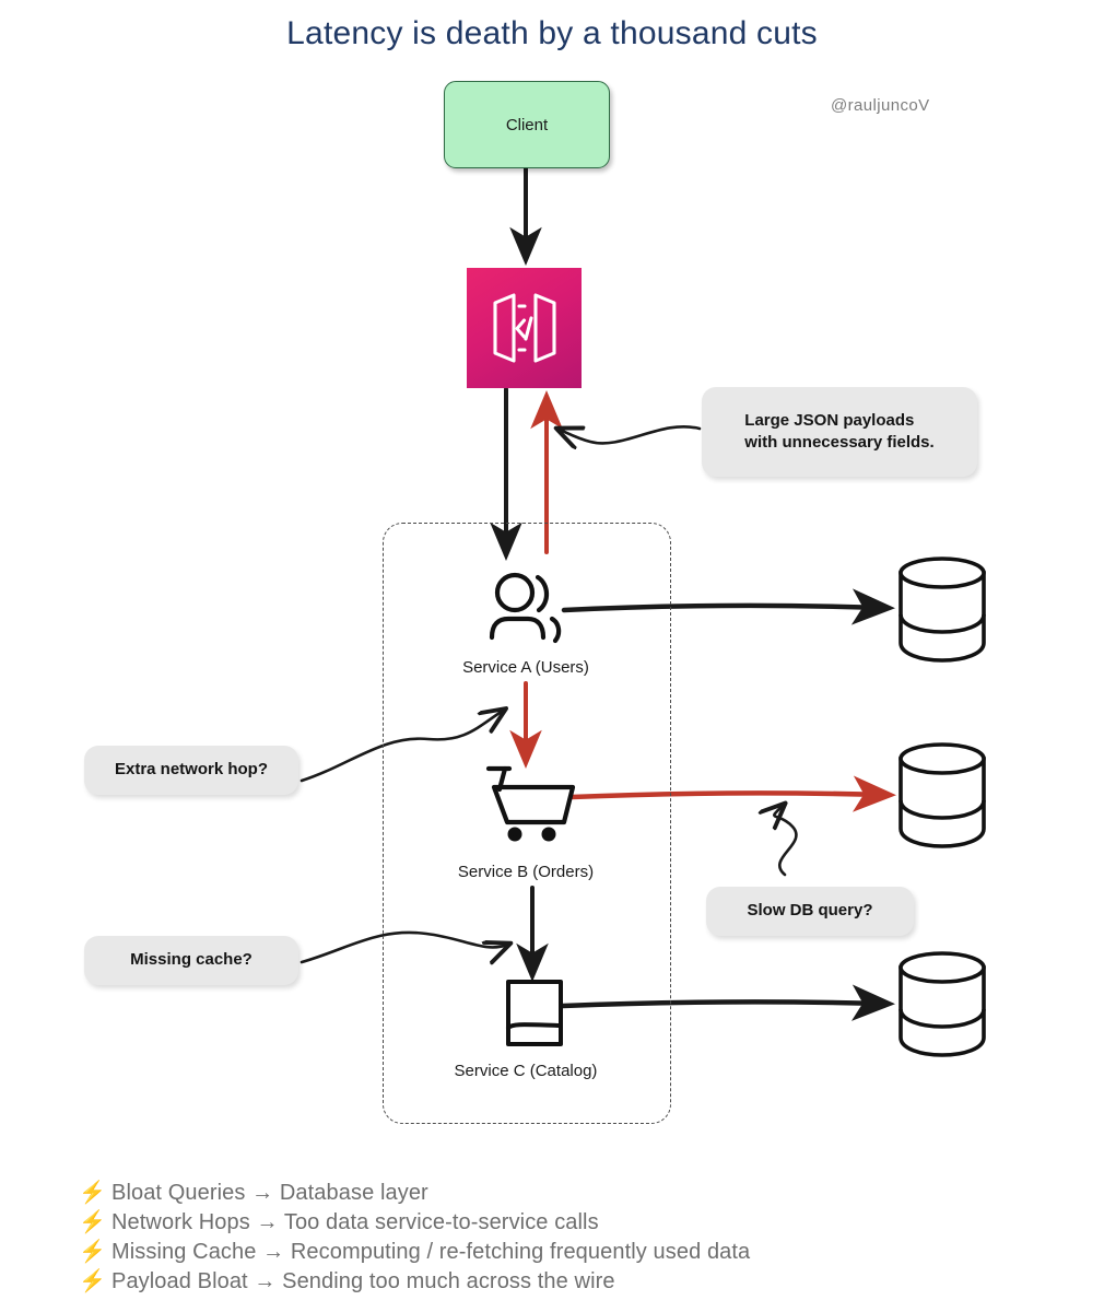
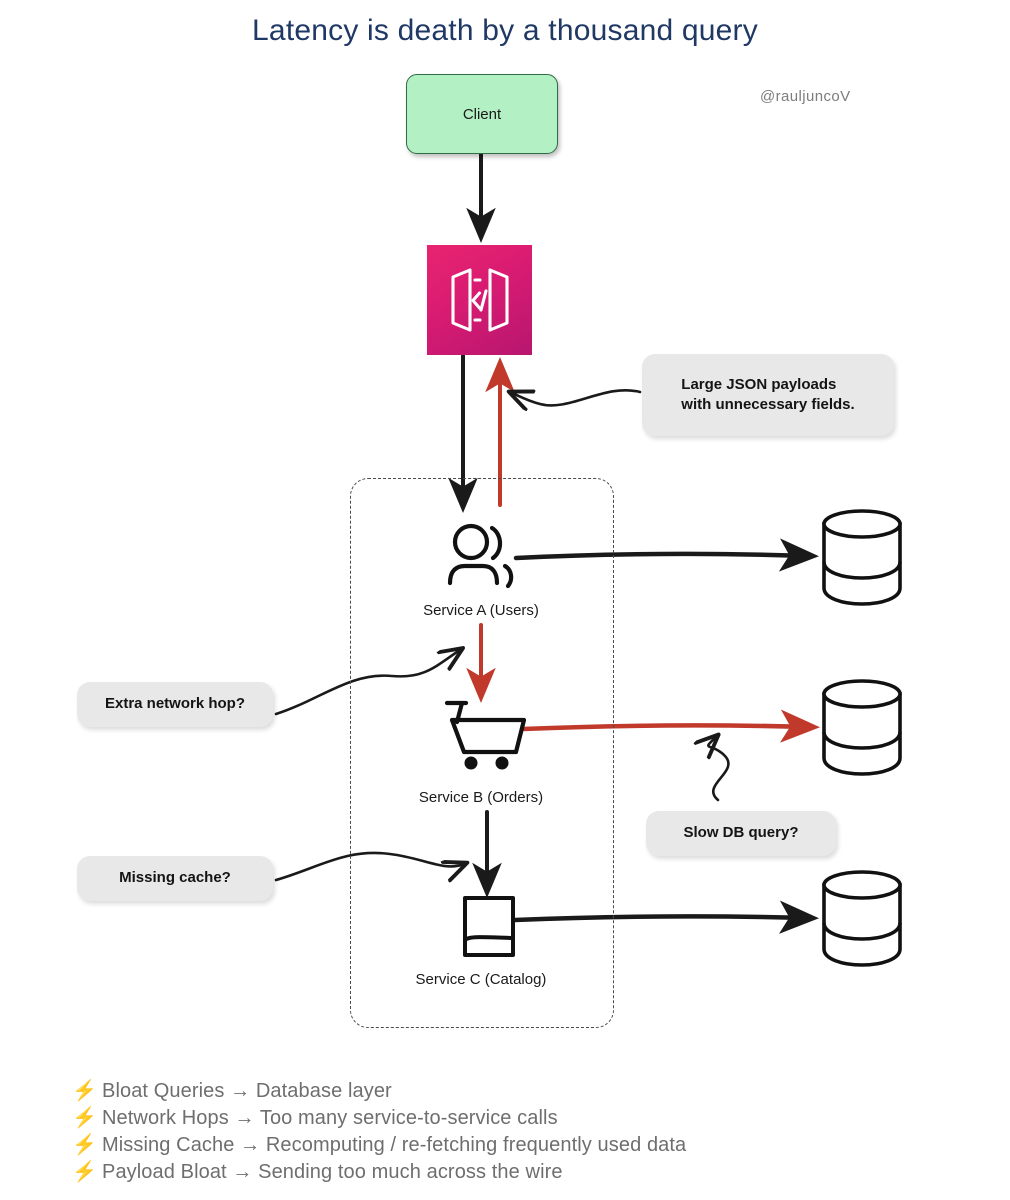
- Latency is death by a thousand cuts
+ Latency is death by a thousand query
  @rauljuncoV
  Client
  Service A (Users)
  Service B (Orders)
  Service C (Catalog)
  Large JSON payloads
  with unnecessary fields.
  Extra network hop?
  Missing cache?
  Slow DB query?
  ⚡
  Bloat Queries → Database layer
  ⚡
- Network Hops → Too data service-to-service calls
+ Network Hops → Too many service-to-service calls
  ⚡
  Missing Cache → Recomputing / re-fetching frequently used data
  ⚡
  Payload Bloat → Sending too much across the wire
